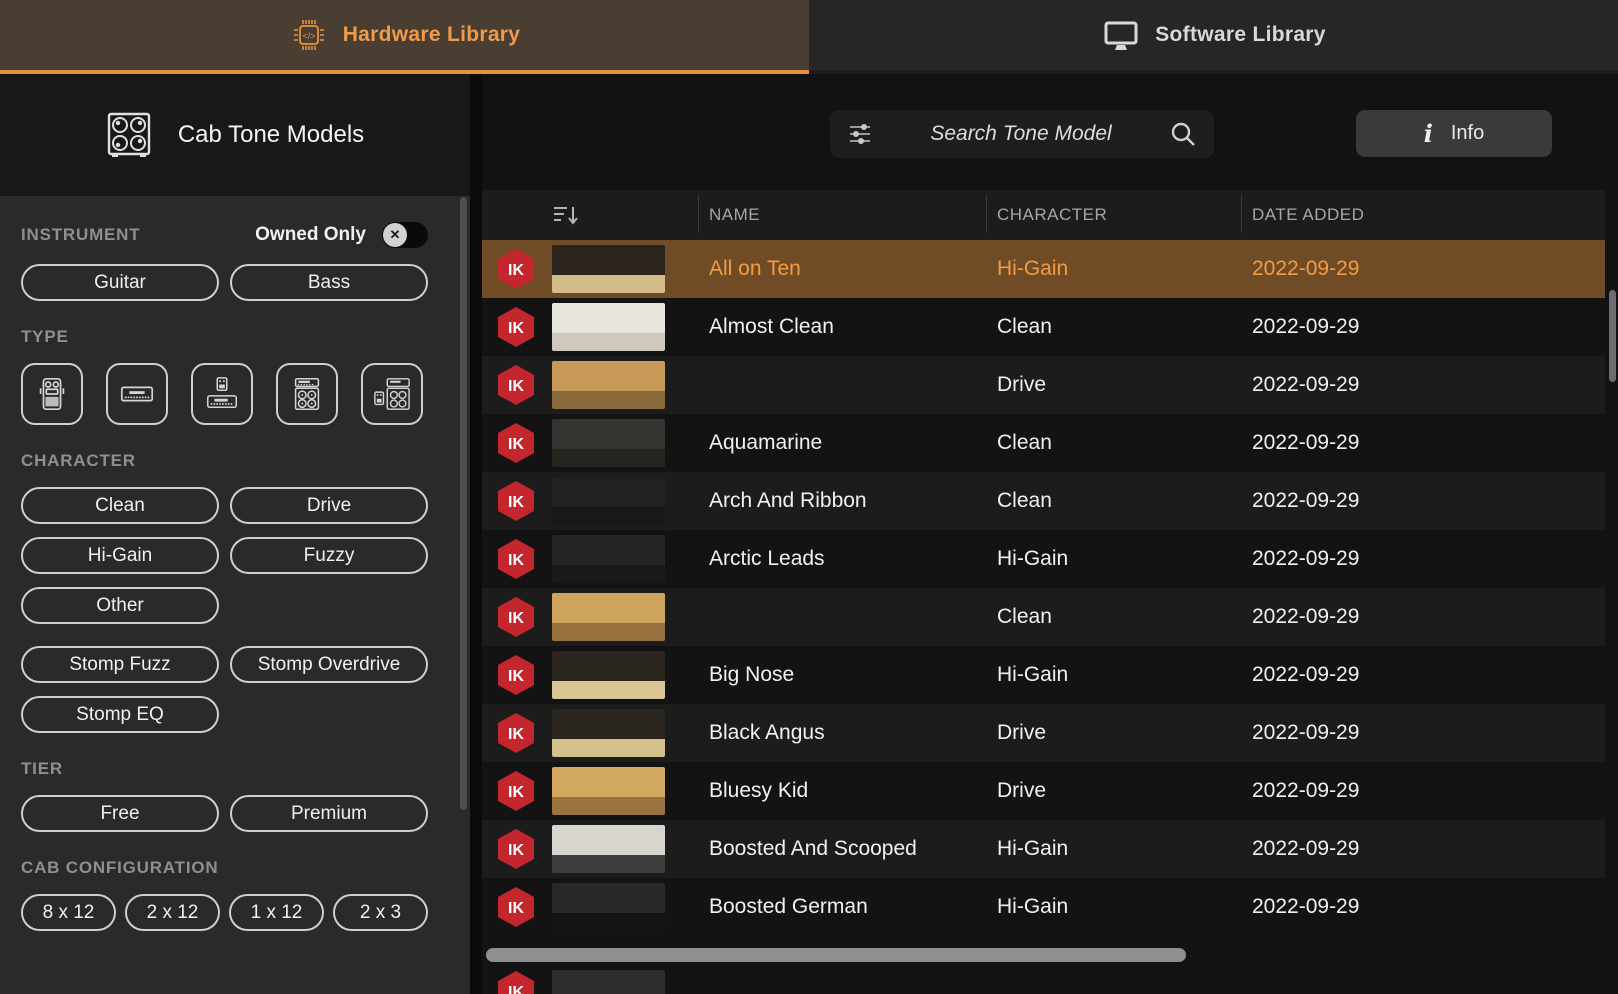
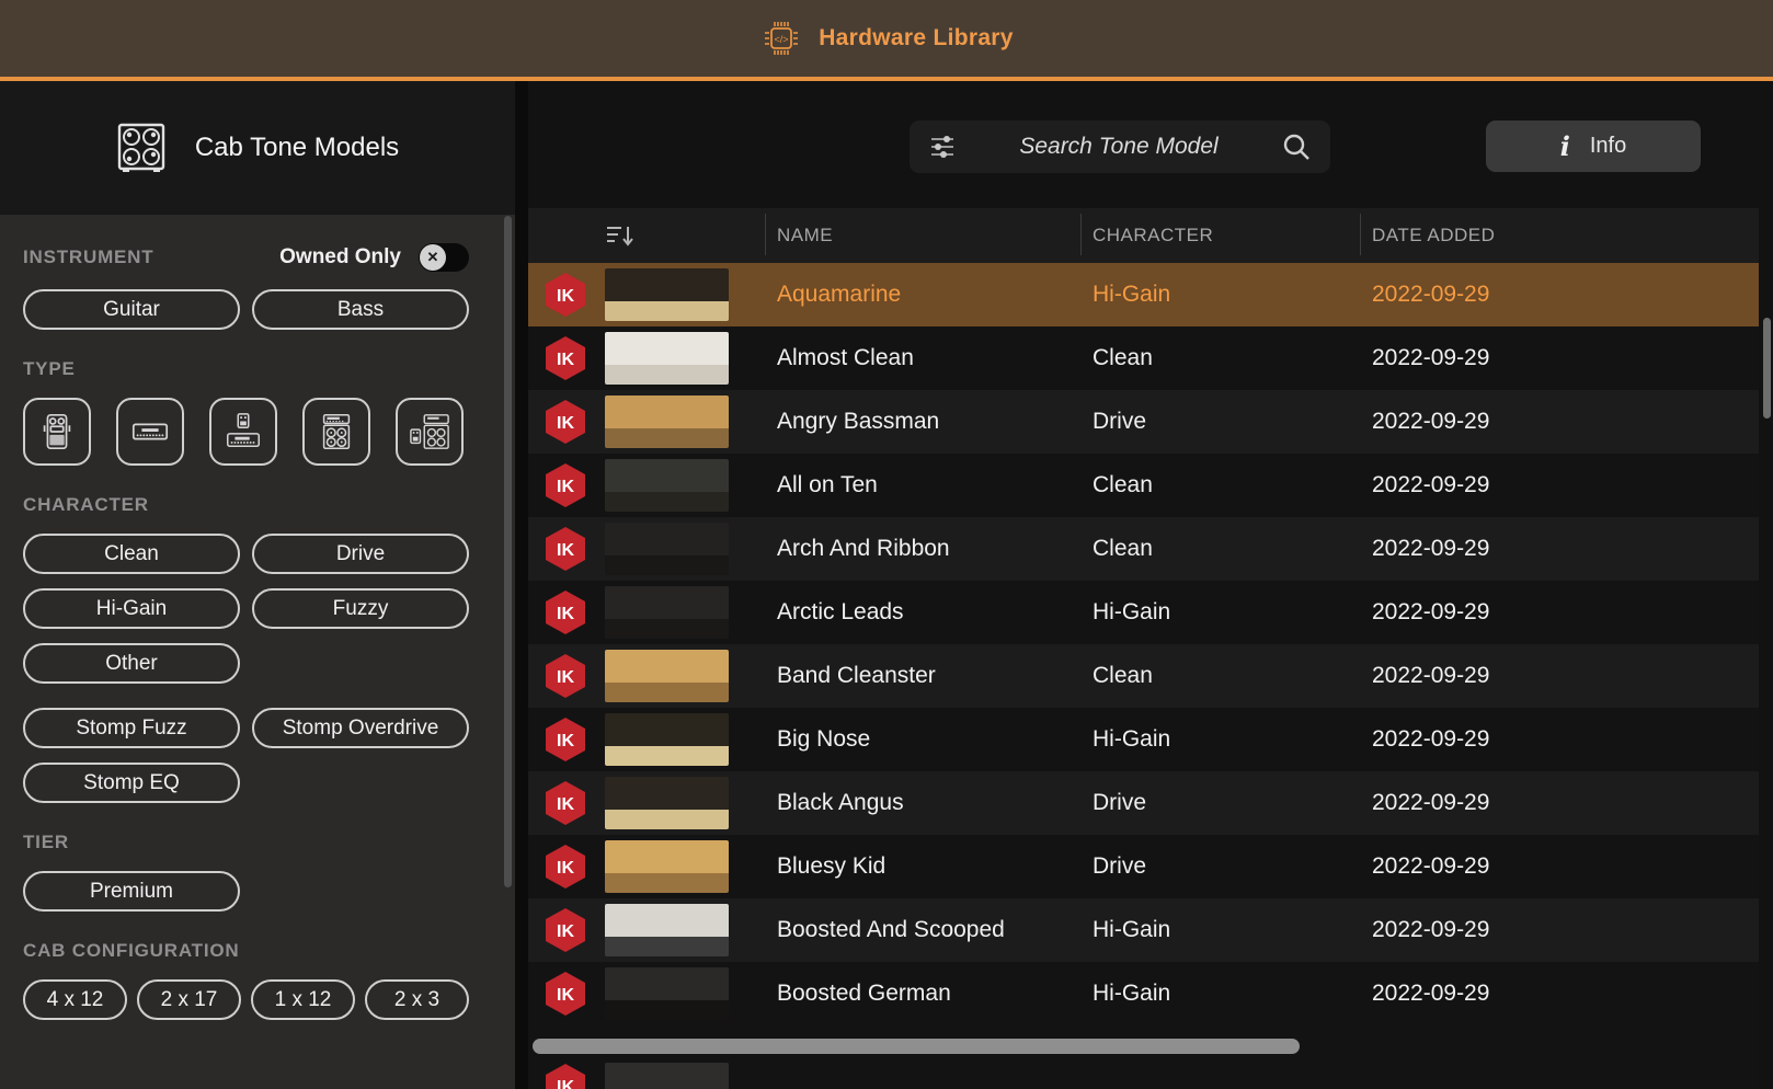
  </>
  Hardware Library
- Software Library
  Cab Tone Models
  INSTRUMENT
  Owned Only
  ✕
  Guitar
  Bass
  TYPE
  CHARACTER
  Clean
  Drive
  Hi-Gain
  Fuzzy
  Other
  Stomp Fuzz
  Stomp Overdrive
  Stomp EQ
  TIER
- Free
  Premium
  CAB CONFIGURATION
- 8 x 12
+ 4 x 12
- 2 x 12
+ 2 x 17
  1 x 12
  2 x 3
  Search Tone Model
  i
  Info
  NAME
  CHARACTER
  DATE ADDED
  IK
- All on Ten
+ Aquamarine
  Hi-Gain
  2022-09-29
  IK
  Almost Clean
  Clean
  2022-09-29
  IK
+ Angry Bassman
  Drive
  2022-09-29
  IK
- Aquamarine
+ All on Ten
  Clean
  2022-09-29
  IK
  Arch And Ribbon
  Clean
  2022-09-29
  IK
  Arctic Leads
  Hi-Gain
  2022-09-29
  IK
+ Band Cleanster
  Clean
  2022-09-29
  IK
  Big Nose
  Hi-Gain
  2022-09-29
  IK
  Black Angus
  Drive
  2022-09-29
  IK
  Bluesy Kid
  Drive
  2022-09-29
  IK
  Boosted And Scooped
  Hi-Gain
  2022-09-29
  IK
  Boosted German
  Hi-Gain
  2022-09-29
  IK
